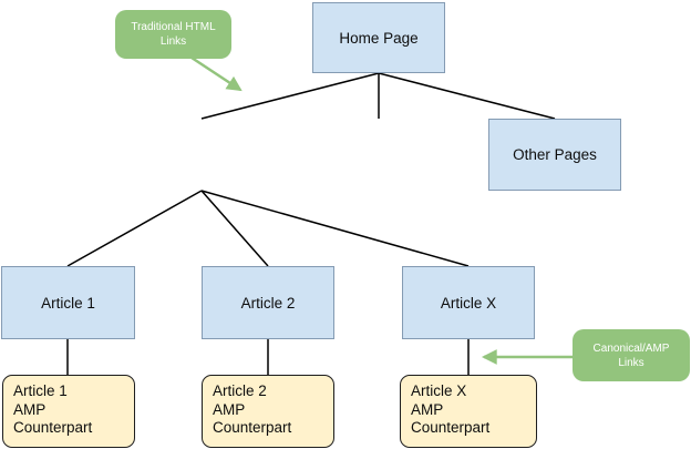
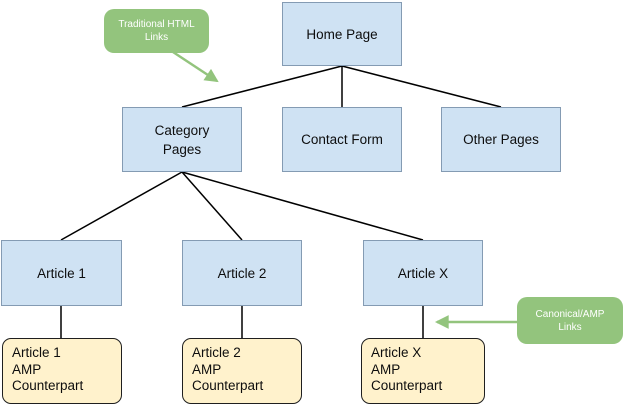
  Home Page
+ Category
+ Pages
+ Contact Form
  Other Pages
  Article 1
  Article 2
  Article X
  Article 1
  AMP
  Counterpart
  Article 2
  AMP
  Counterpart
  Article X
  AMP
  Counterpart
  Traditional HTML
  Links
  Canonical/AMP
  Links
